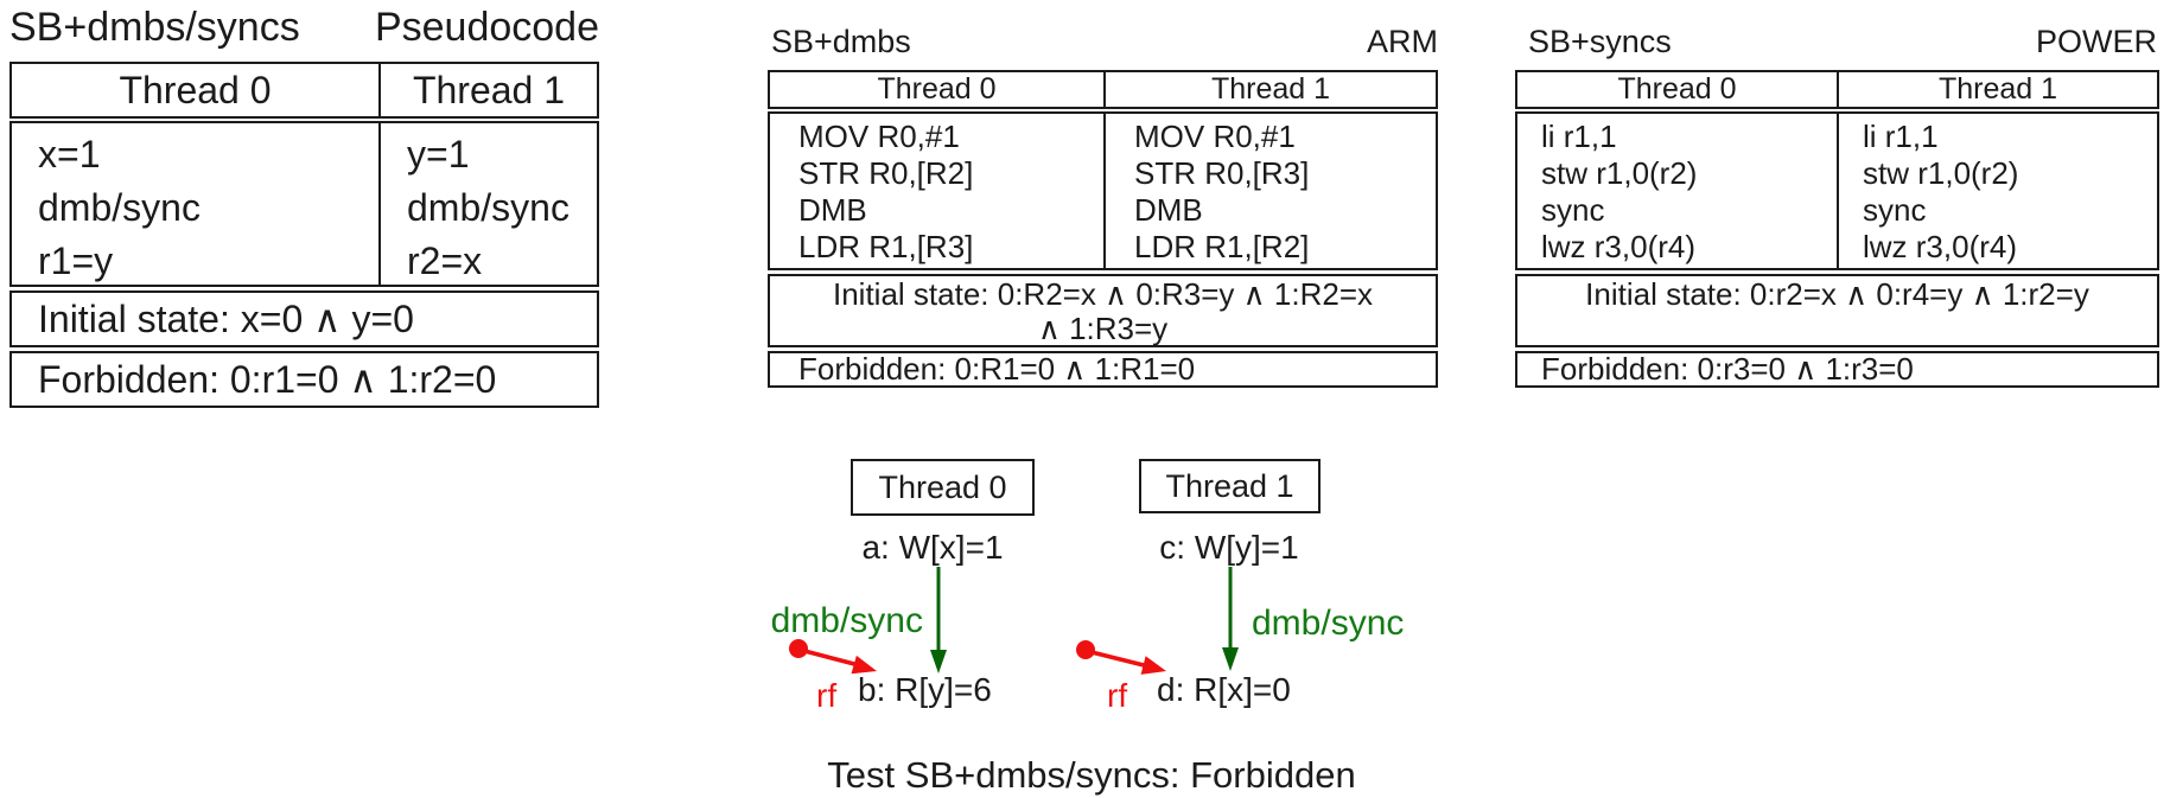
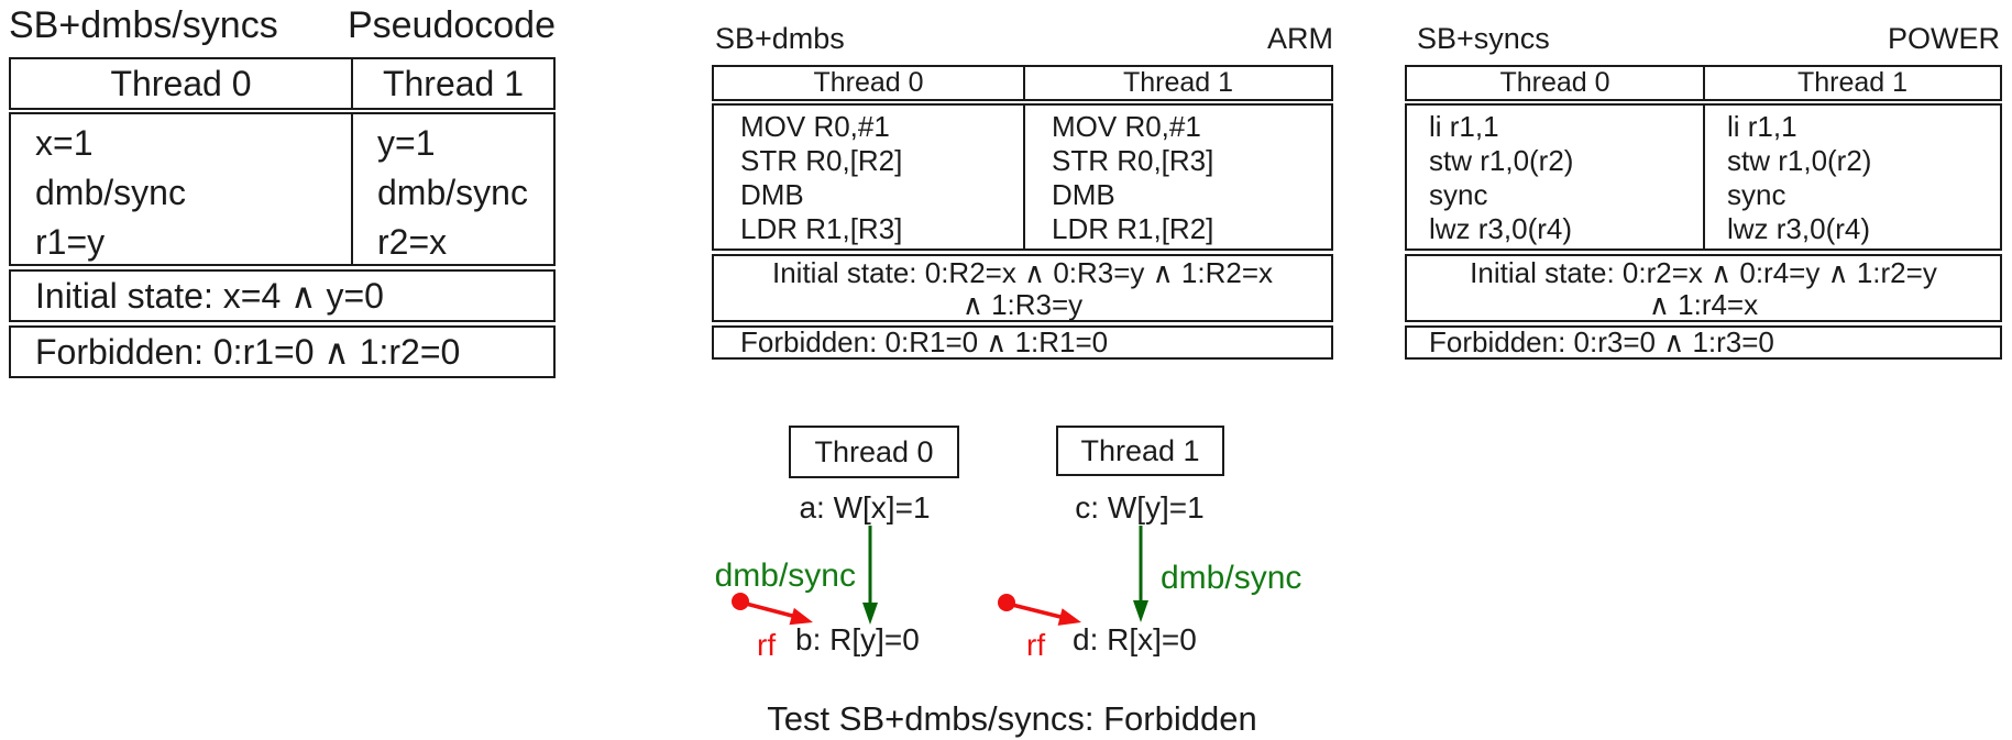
  SB+dmbs/syncs
  Pseudocode
  Thread 0
  Thread 1
  x=1
  dmb/sync
  r1=y
  y=1
  dmb/sync
  r2=x
- Initial state: x=0 ∧ y=0
+ Initial state: x=4 ∧ y=0
  Forbidden: 0:r1=0 ∧ 1:r2=0
  SB+dmbs
  ARM
  Thread 0
  Thread 1
  MOV R0,#1
  STR R0,[R2]
  DMB
  LDR R1,[R3]
  MOV R0,#1
  STR R0,[R3]
  DMB
  LDR R1,[R2]
  Initial state: 0:R2=x ∧ 0:R3=y ∧ 1:R2=x
  ∧ 1:R3=y
  Forbidden: 0:R1=0 ∧ 1:R1=0
  SB+syncs
  POWER
  Thread 0
  Thread 1
  li r1,1
  stw r1,0(r2)
  sync
  lwz r3,0(r4)
  li r1,1
  stw r1,0(r2)
  sync
  lwz r3,0(r4)
  Initial state: 0:r2=x ∧ 0:r4=y ∧ 1:r2=y
+ ∧ 1:r4=x
  Forbidden: 0:r3=0 ∧ 1:r3=0
  Thread 0
  Thread 1
  a: W[x]=1
  c: W[y]=1
  dmb/sync
  dmb/sync
  rf
  rf
- b: R[y]=6
+ b: R[y]=0
  d: R[x]=0
  Test SB+dmbs/syncs: Forbidden
